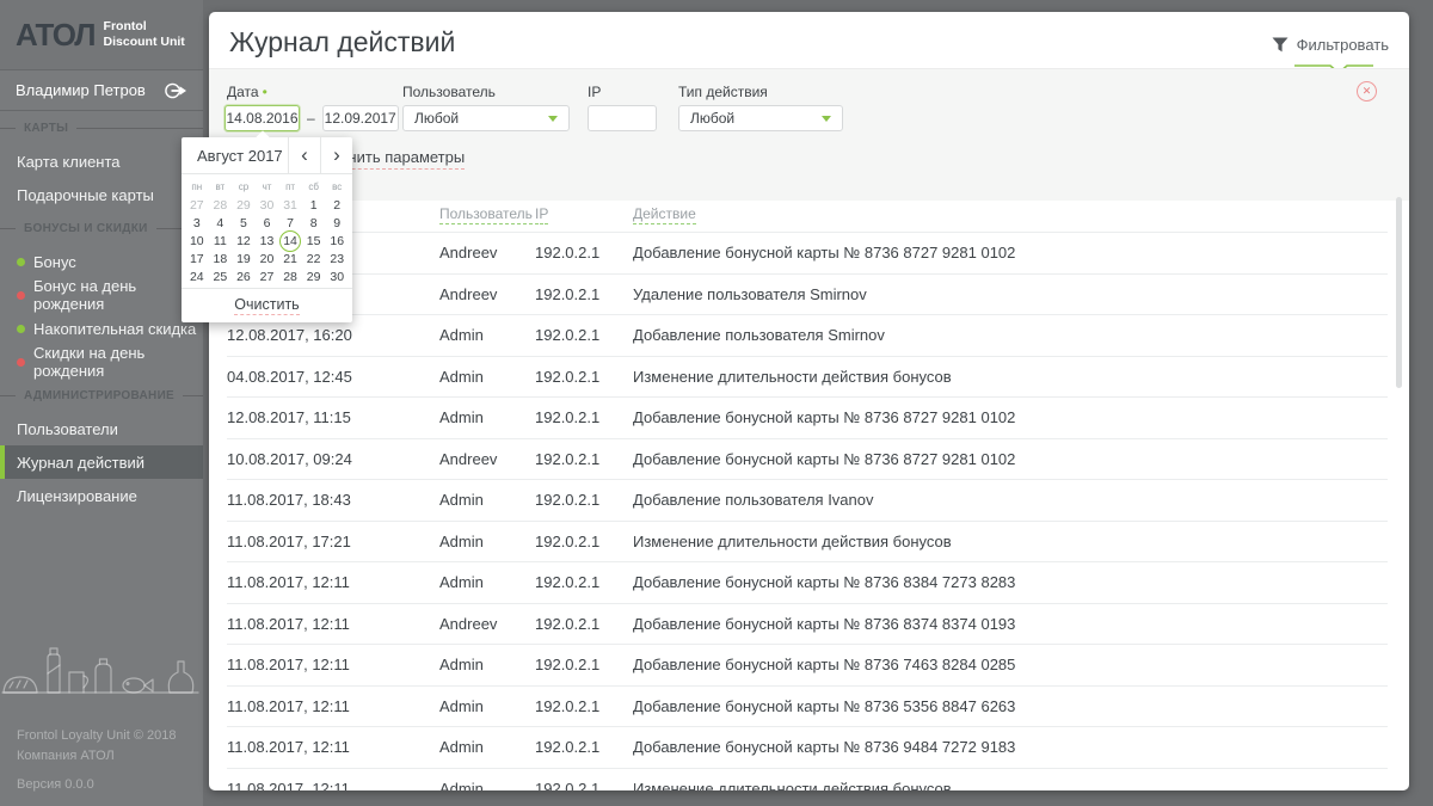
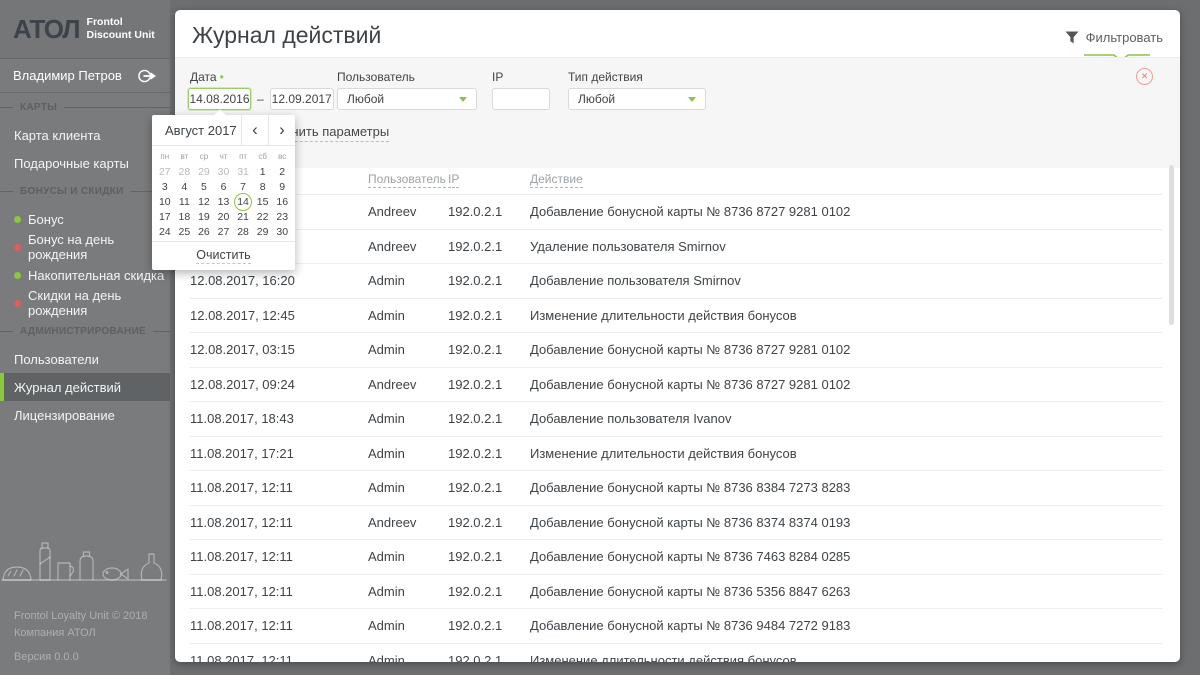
  АТОЛ
  Frontol
  Discount Unit
  Владимир Петров
  КАРТЫ
  Карта клиента
  Подарочные карты
  БОНУСЫ И СКИДКИ
  Бонус
  Бонус на день рождения
  Накопительная скидка
  Скидки на день рождения
  АДМИНИСТРИРОВАНИЕ
  Пользователи
  Журнал действий
  Лицензирование
  Frontol Loyalty Unit © 2018
  Компания АТОЛ
  Версия 0.0.0
  Журнал действий
  Фильтровать
  Дата •
  14.08.2016
  –
  12.09.2017
  Пользователь
  Любой
  IP
  Тип действия
  Любой
  нить параметры
  ✕
  Пользователь
  IP
  Действие
  Andreev
  192.0.2.1
  Добавление бонусной карты № 8736 8727 9281 0102
  Andreev
  192.0.2.1
  Удаление пользователя Smirnov
  12.08.2017, 16:20
  Admin
  192.0.2.1
  Добавление пользователя Smirnov
- 04.08.2017, 12:45
+ 12.08.2017, 12:45
  Admin
  192.0.2.1
  Изменение длительности действия бонусов
- 12.08.2017, 11:15
+ 12.08.2017, 03:15
  Admin
  192.0.2.1
  Добавление бонусной карты № 8736 8727 9281 0102
- 10.08.2017, 09:24
+ 12.08.2017, 09:24
  Andreev
  192.0.2.1
  Добавление бонусной карты № 8736 8727 9281 0102
  11.08.2017, 18:43
  Admin
  192.0.2.1
  Добавление пользователя Ivanov
  11.08.2017, 17:21
  Admin
  192.0.2.1
  Изменение длительности действия бонусов
  11.08.2017, 12:11
  Admin
  192.0.2.1
  Добавление бонусной карты № 8736 8384 7273 8283
  11.08.2017, 12:11
  Andreev
  192.0.2.1
  Добавление бонусной карты № 8736 8374 8374 0193
  11.08.2017, 12:11
  Admin
  192.0.2.1
  Добавление бонусной карты № 8736 7463 8284 0285
  11.08.2017, 12:11
  Admin
  192.0.2.1
  Добавление бонусной карты № 8736 5356 8847 6263
  11.08.2017, 12:11
  Admin
  192.0.2.1
  Добавление бонусной карты № 8736 9484 7272 9183
  11.08.2017, 12:11
  Admin
  192.0.2.1
  Изменение длительности действия бонусов
  Август 2017
  ‹
  ›
  пн
  вт
  ср
  чт
  пт
  сб
  вс
  27
  28
  29
  30
  31
  1
  2
  3
  4
  5
  6
  7
  8
  9
  10
  11
  12
  13
  14
  15
  16
  17
  18
  19
  20
  21
  22
  23
  24
  25
  26
  27
  28
  29
  30
  Очистить
